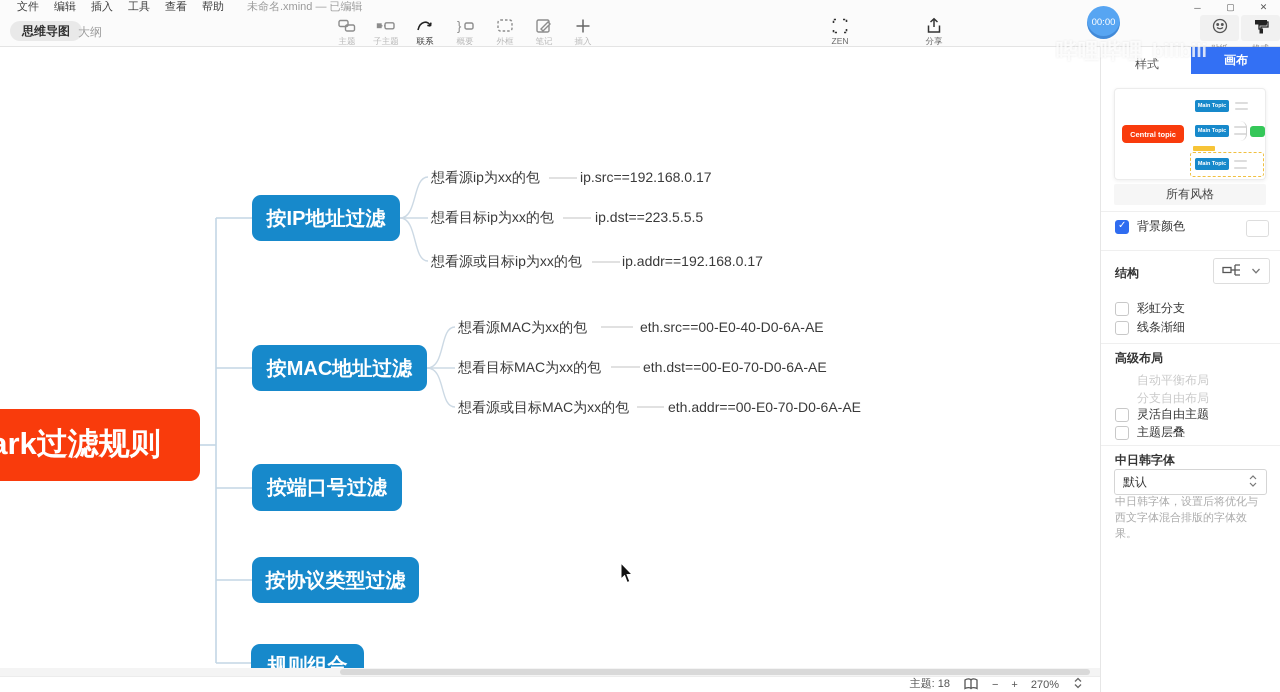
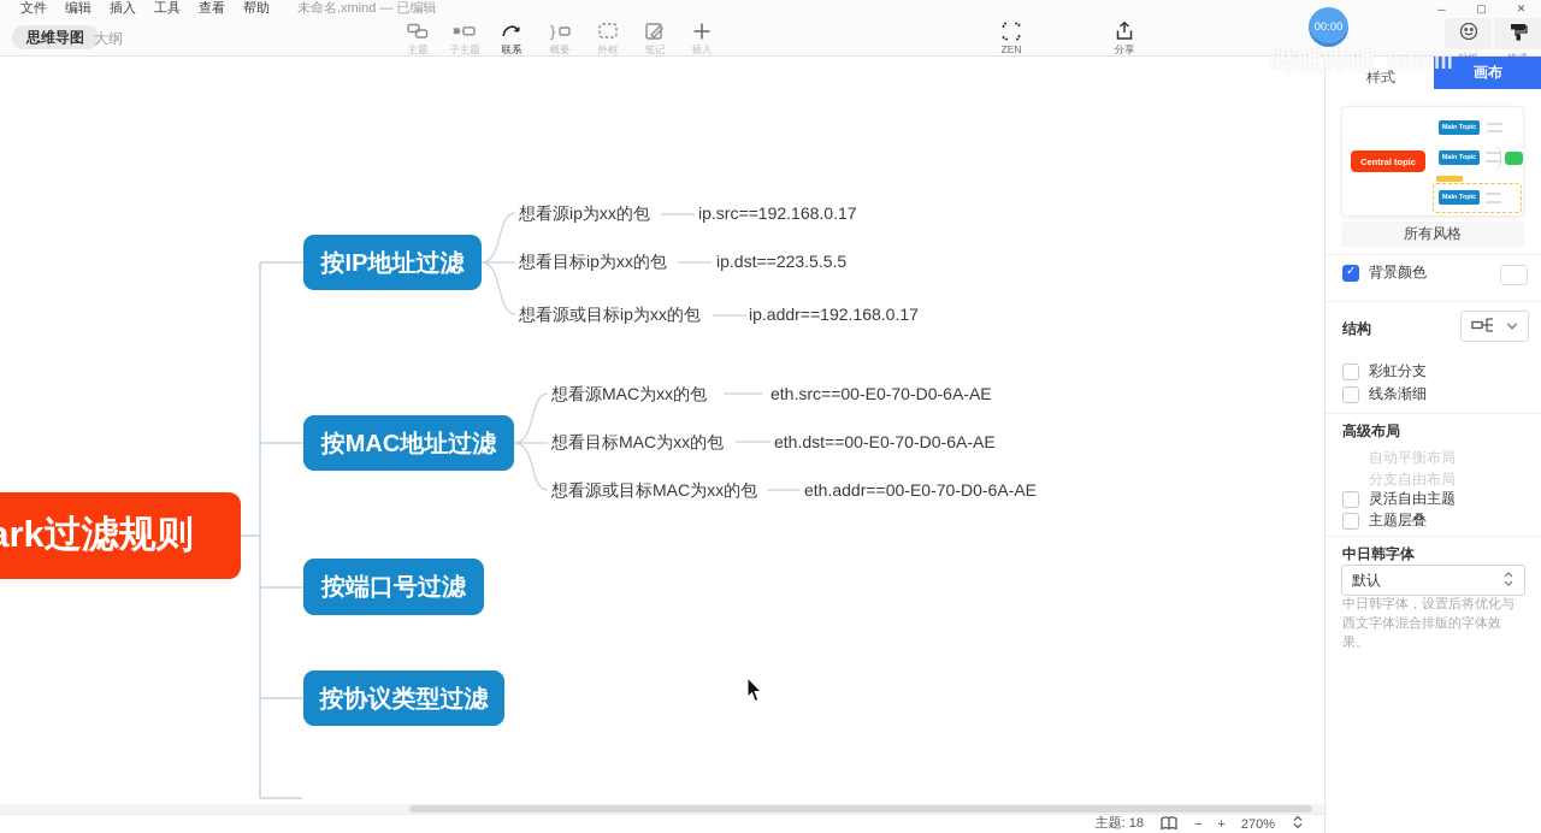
  文件
  编辑
  插入
  工具
  查看
  帮助
  未命名.xmind — 已编辑
  ─
  ▢
  ✕
  思维导图
  大纲
  主题
  子主题
  联系
  }
  概要
  外框
  笔记
  插入
  ZEN
  分享
  00:00
  哔哩哔哩
  bilibili
  按IP地址过滤
  按MAC地址过滤
  按端口号过滤
  按协议类型过滤
- 规则组合
  想看源ip为xx的包
  ip.src==192.168.0.17
  想看目标ip为xx的包
  ip.dst==223.5.5.5
  想看源或目标ip为xx的包
  ip.addr==192.168.0.17
  想看源MAC为xx的包
- eth.src==00-E0-40-D0-6A-AE
+ eth.src==00-E0-70-D0-6A-AE
  想看目标MAC为xx的包
  eth.dst==00-E0-70-D0-6A-AE
  想看源或目标MAC为xx的包
  eth.addr==00-E0-70-D0-6A-AE
  主题: 18
  −
  +
  270%
  样式
  画布
  Central topic
  所有风格
  背景颜色
  结构
  彩虹分支
  线条渐细
  高级布局
  自动平衡布局
  分支自由布局
  灵活自由主题
  主题层叠
  中日韩字体
  默认
  中日韩字体，设置后将优化与西文字体混合排版的字体效果。
